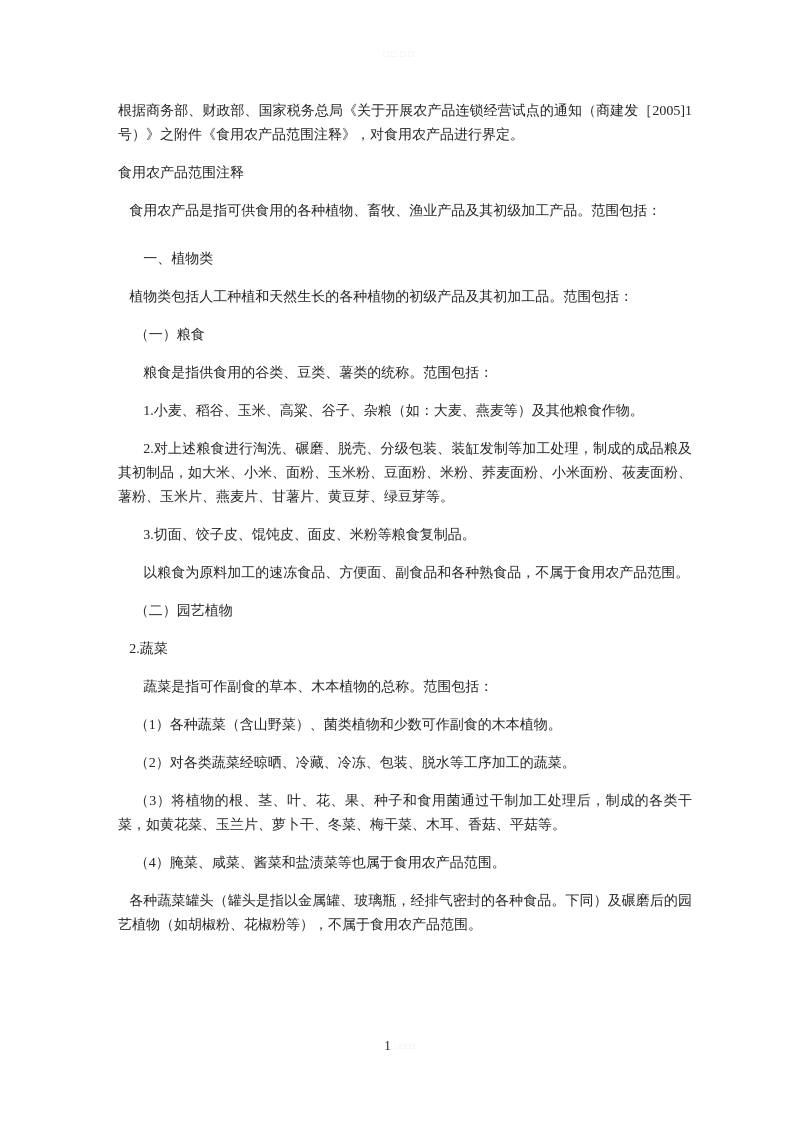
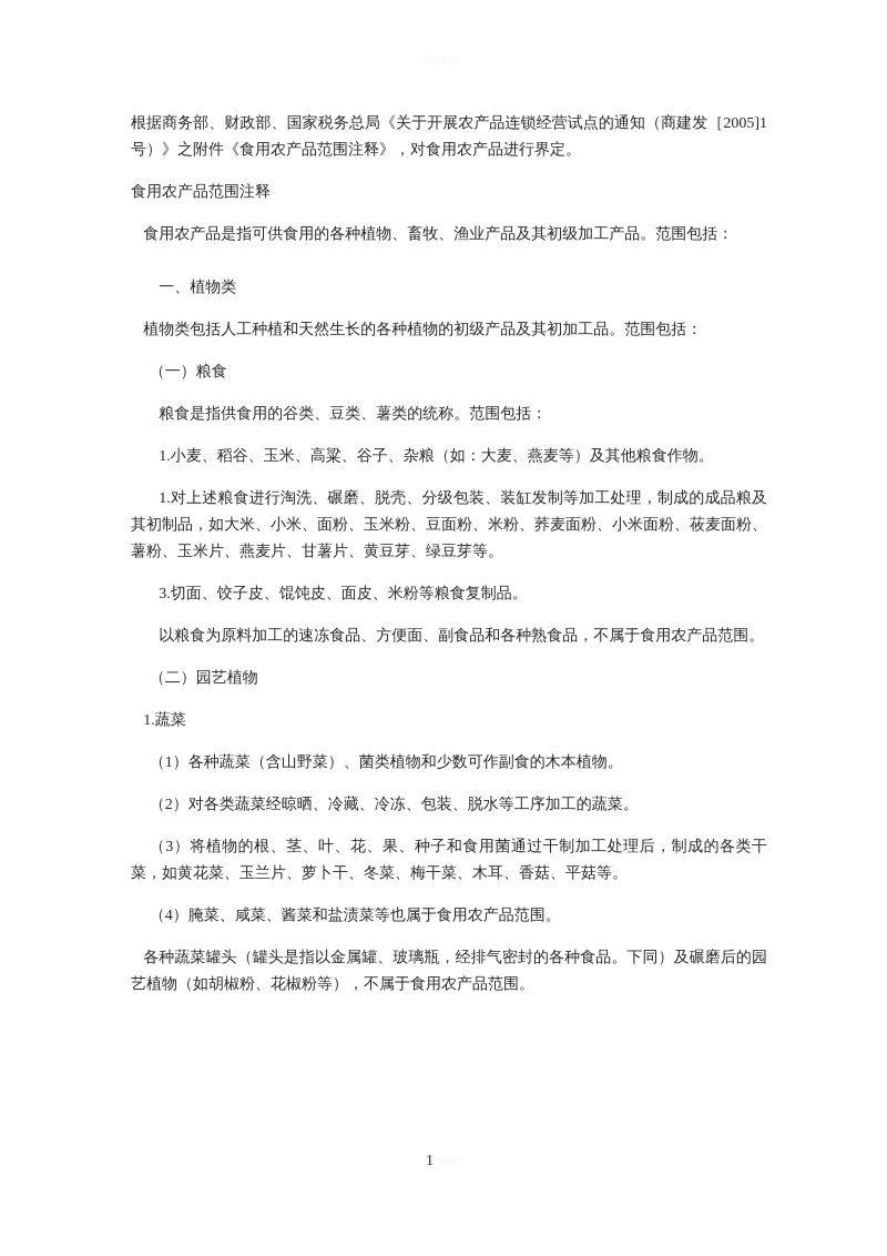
  根据商务部、财政部、国家税务总局《关于开展农产品连锁经营试点的通知（商建发［2005]1 号）》之附件《食用农产品范围注释》，对食用农产品进行界定。
  食用农产品范围注释
  食用农产品是指可供食用的各种植物、畜牧、渔业产品及其初级加工产品。范围包括：
  一、植物类
  植物类包括人工种植和天然生长的各种植物的初级产品及其初加工品。范围包括：
  （一）粮食
  粮食是指供食用的谷类、豆类、薯类的统称。范围包括：
  1.小麦、稻谷、玉米、高粱、谷子、杂粮（如：大麦、燕麦等）及其他粮食作物。
- 2.对上述粮食进行淘洗、碾磨、脱壳、分级包装、装缸发制等加工处理，制成的成品粮及其初制品，如大米、小米、面粉、玉米粉、豆面粉、米粉、荞麦面粉、小米面粉、莜麦面粉、薯粉、玉米片、燕麦片、甘薯片、黄豆芽、绿豆芽等。
+ 1.对上述粮食进行淘洗、碾磨、脱壳、分级包装、装缸发制等加工处理，制成的成品粮及其初制品，如大米、小米、面粉、玉米粉、豆面粉、米粉、荞麦面粉、小米面粉、莜麦面粉、薯粉、玉米片、燕麦片、甘薯片、黄豆芽、绿豆芽等。
  3.切面、饺子皮、馄饨皮、面皮、米粉等粮食复制品。
  以粮食为原料加工的速冻食品、方便面、副食品和各种熟食品，不属于食用农产品范围。
  （二）园艺植物
- 2.蔬菜
+ 1.蔬菜
- 蔬菜是指可作副食的草本、木本植物的总称。范围包括：
  （1）各种蔬菜（含山野菜）、菌类植物和少数可作副食的木本植物。
  （2）对各类蔬菜经晾晒、冷藏、冷冻、包装、脱水等工序加工的蔬菜。
  （3）将植物的根、茎、叶、花、果、种子和食用菌通过干制加工处理后，制成的各类干菜，如黄花菜、玉兰片、萝卜干、冬菜、梅干菜、木耳、香菇、平菇等。
  （4）腌菜、咸菜、酱菜和盐渍菜等也属于食用农产品范围。
  各种蔬菜罐头（罐头是指以金属罐、玻璃瓶，经排气密封的各种食品。下同）及碾磨后的园艺植物（如胡椒粉、花椒粉等），不属于食用农产品范围。
